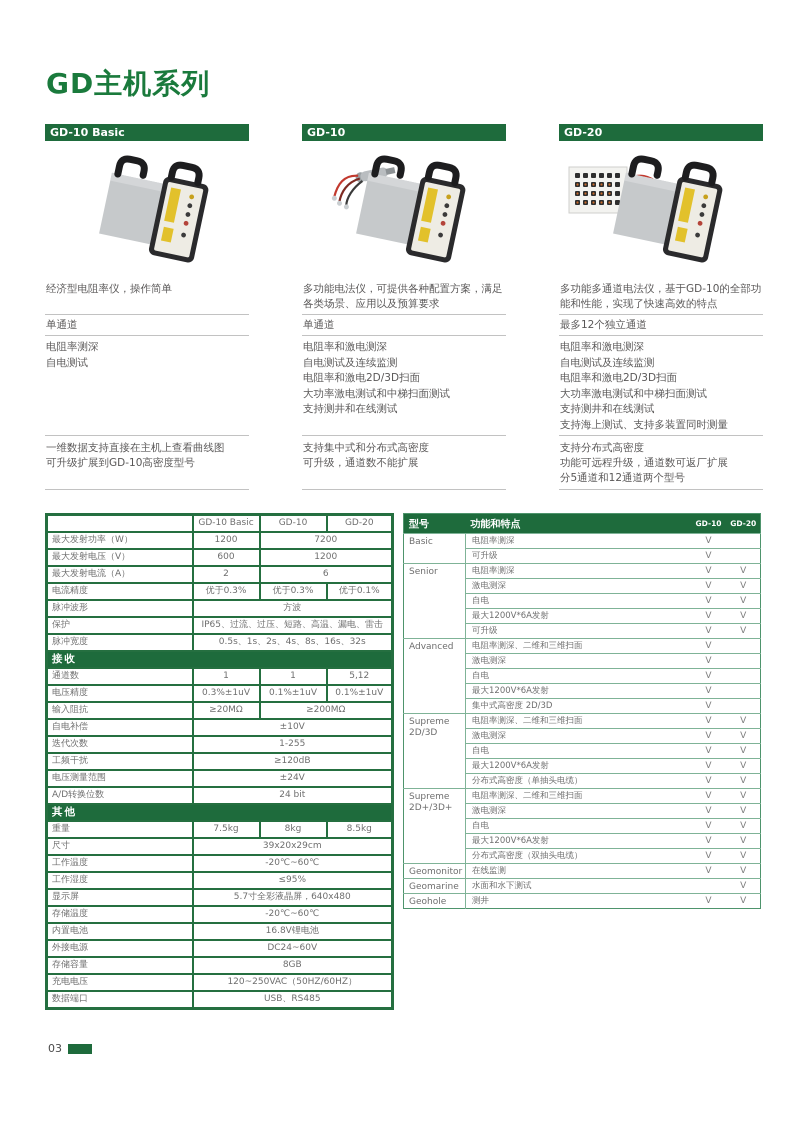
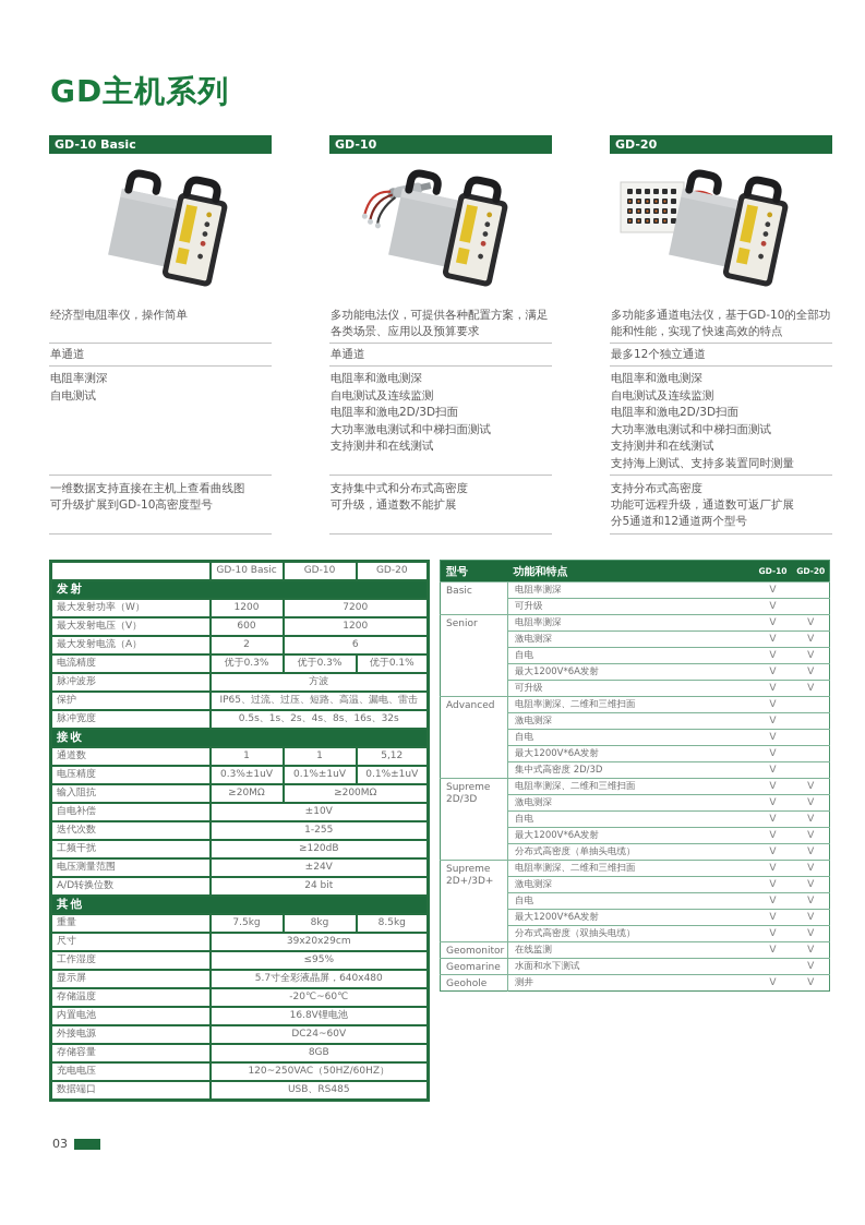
  GD主机系列
  GD-10 Basic
  经济型电阻率仪，操作简单
  单通道
  电阻率测深
  自电测试
  一维数据支持直接在主机上查看曲线图
  可升级扩展到GD-10高密度型号
  GD-10
  多功能电法仪，可提供各种配置方案，满足各类场景、应用以及预算要求
  单通道
  电阻率和激电测深
  自电测试及连续监测
  电阻率和激电2D/3D扫面
  大功率激电测试和中梯扫面测试
  支持测井和在线测试
  支持集中式和分布式高密度
  可升级，通道数不能扩展
  GD-20
  多功能多通道电法仪，基于GD-10的全部功能和性能，实现了快速高效的特点
  最多12个独立通道
  电阻率和激电测深
  自电测试及连续监测
  电阻率和激电2D/3D扫面
  大功率激电测试和中梯扫面测试
  支持测井和在线测试
  支持海上测试、支持多装置同时测量
  支持分布式高密度
  功能可远程升级，通道数可返厂扩展
  分5通道和12通道两个型号
  	GD-10 Basic	GD-10	GD-20
+ 发射
  最大发射功率（W）	1200	7200
  最大发射电压（V）	600	1200
  最大发射电流（A）	2	6
  电流精度	优于0.3%	优于0.3%	优于0.1%
  脉冲波形	方波
  保护	IP65、过流、过压、短路、高温、漏电、雷击
  脉冲宽度	0.5s、1s、2s、4s、8s、16s、32s
  接收
  通道数	1	1	5,12
  电压精度	0.3%±1uV	0.1%±1uV	0.1%±1uV
  输入阻抗	≥20MΩ	≥200MΩ
  自电补偿	±10V
  迭代次数	1-255
  工频干扰	≥120dB
  电压测量范围	±24V
  A/D转换位数	24 bit
  其他
  重量	7.5kg	8kg	8.5kg
  尺寸	39x20x29cm
- 工作温度	-20℃~60℃
  工作湿度	≤95%
  显示屏	5.7寸全彩液晶屏，640x480
  存储温度	-20℃~60℃
  内置电池	16.8V锂电池
  外接电源	DC24~60V
  存储容量	8GB
  充电电压	120~250VAC（50HZ/60HZ）
  数据端口	USB、RS485
  型号	功能和特点	GD-10	GD-20
  Basic	电阻率测深	V
  可升级	V
  Senior	电阻率测深	V	V
  激电测深	V	V
  自电	V	V
  最大1200V*6A发射	V	V
  可升级	V	V
  Advanced	电阻率测深、二维和三维扫面	V
  激电测深	V
  自电	V
  最大1200V*6A发射	V
  集中式高密度 2D/3D	V
  Supreme 2D/3D	电阻率测深、二维和三维扫面	V	V
  激电测深	V	V
  自电	V	V
  最大1200V*6A发射	V	V
  分布式高密度（单抽头电缆）	V	V
  Supreme 2D+/3D+	电阻率测深、二维和三维扫面	V	V
  激电测深	V	V
  自电	V	V
  最大1200V*6A发射	V	V
  分布式高密度（双抽头电缆）	V	V
  Geomonitor	在线监测	V	V
  Geomarine	水面和水下测试		V
  Geohole	测井	V	V
  03
